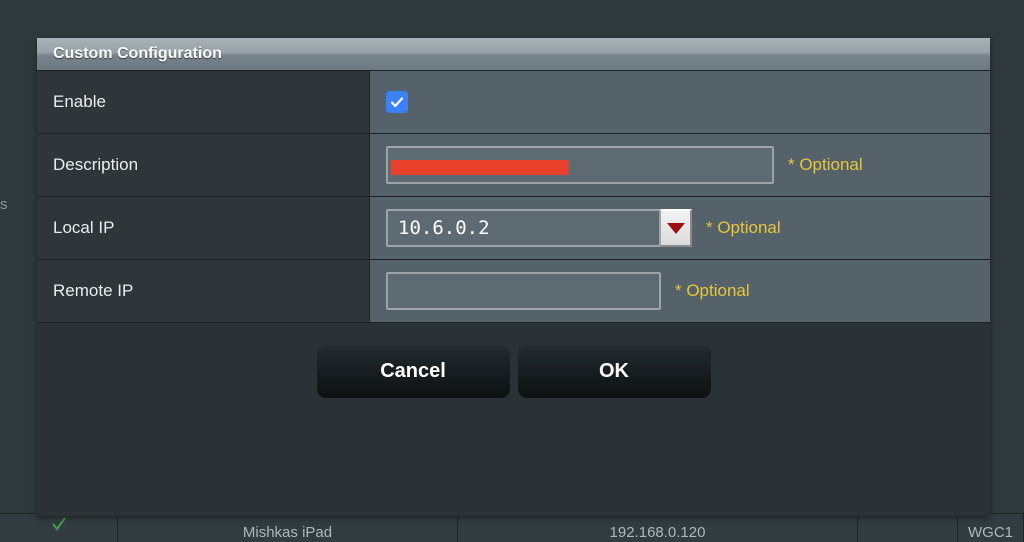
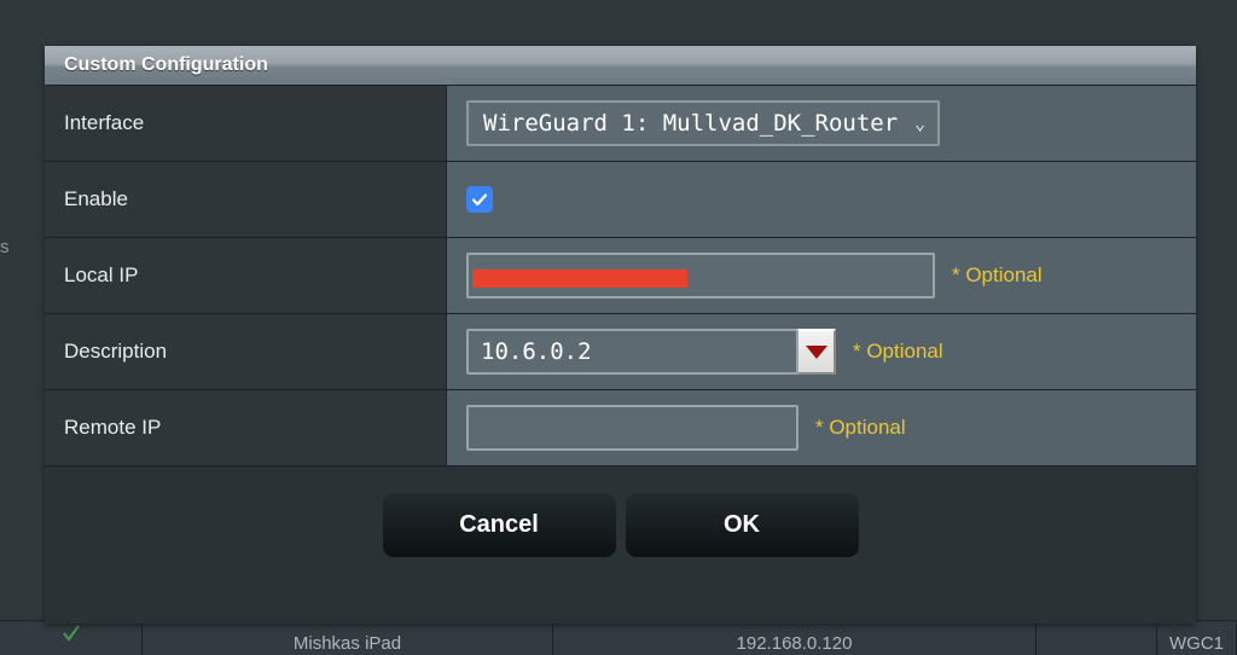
  s
  Mishkas iPad
  192.168.0.120
  WGC1
  Custom Configuration
+ Interface
+ WireGuard 1: Mullvad_DK_Router
+ ⌄
  Enable
- Description
+ Local IP
  * Optional
- Local IP
+ Description
  10.6.0.2
  * Optional
  Remote IP
  * Optional
  Cancel
  OK
